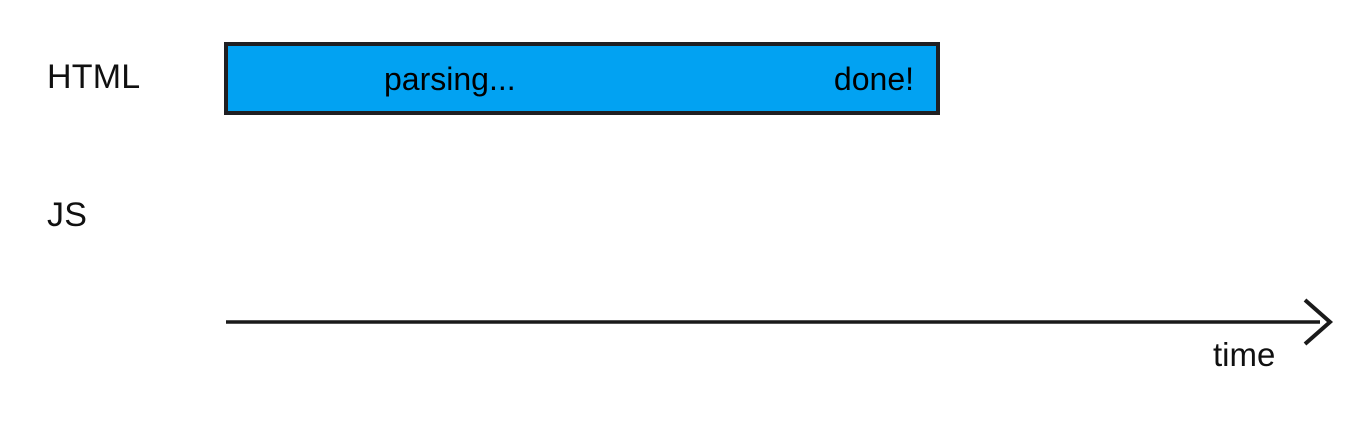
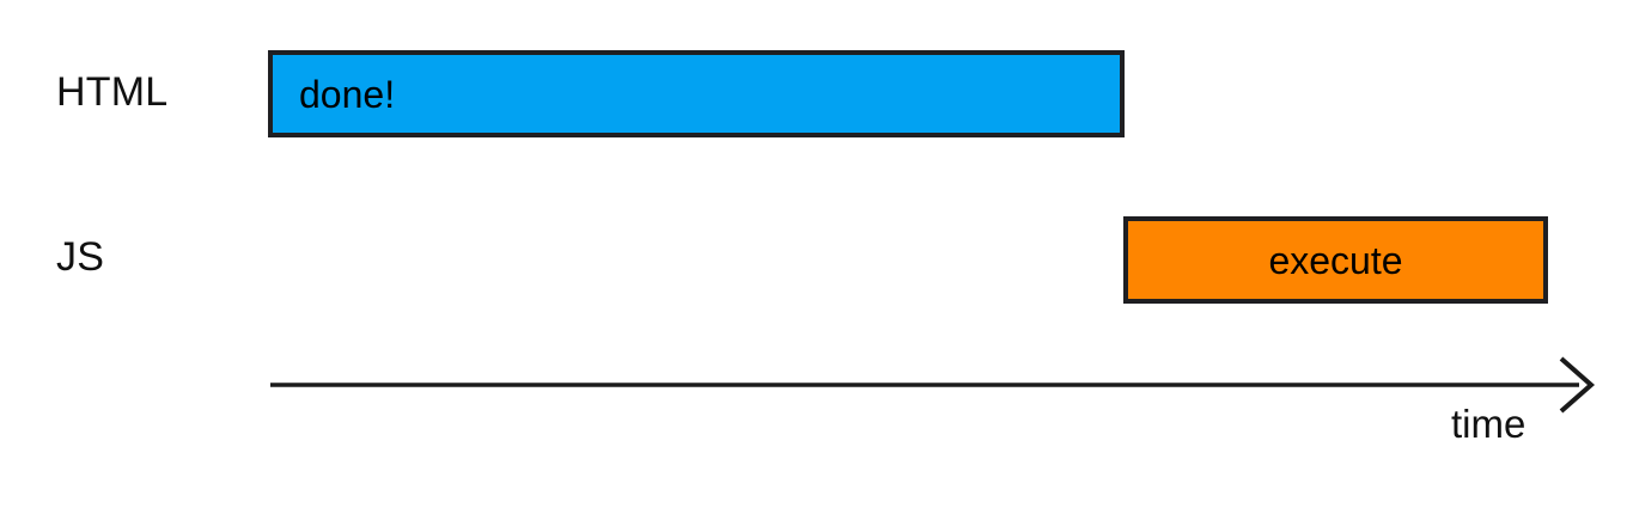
  HTML
  JS
- parsing...
  done!
+ execute
  time
